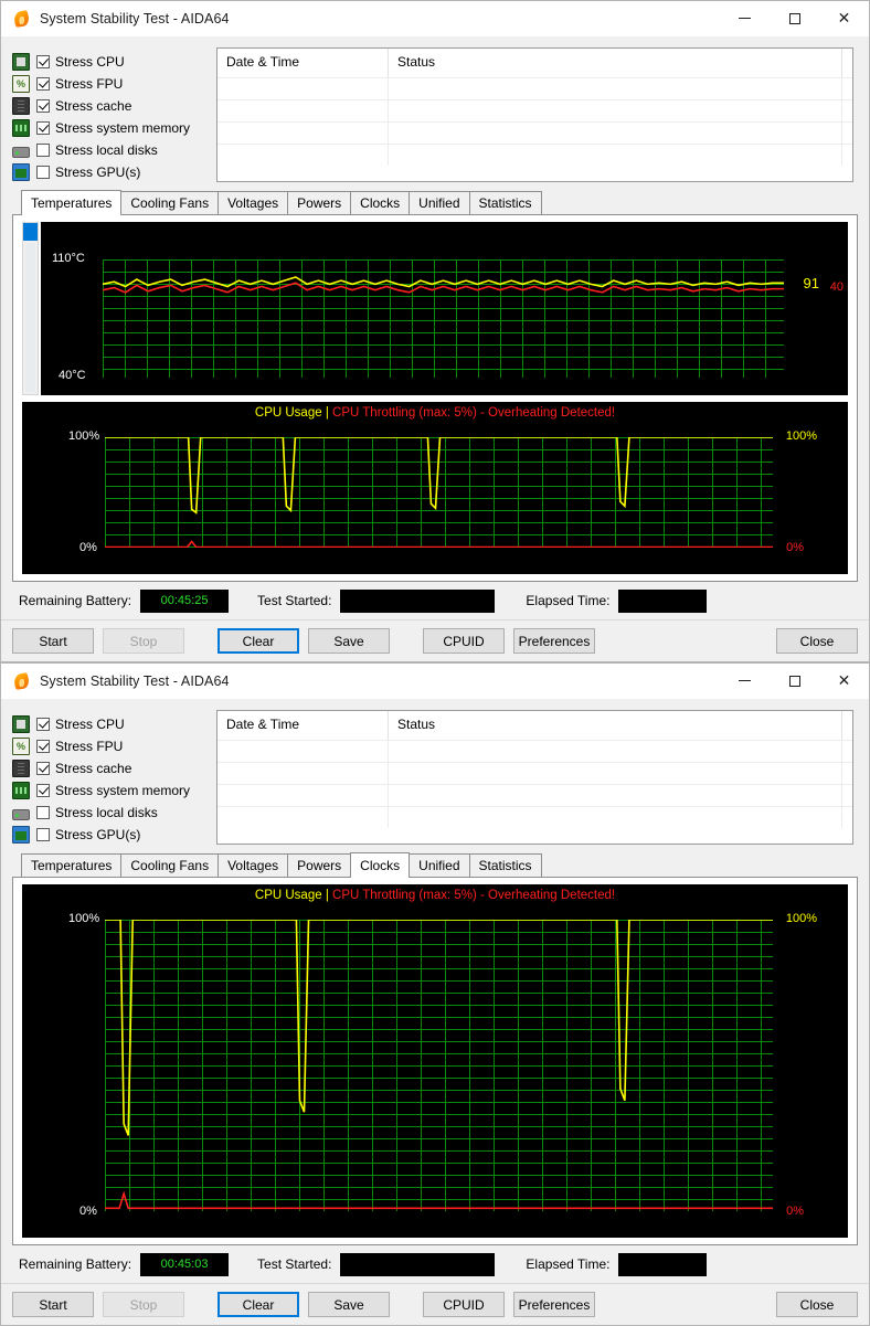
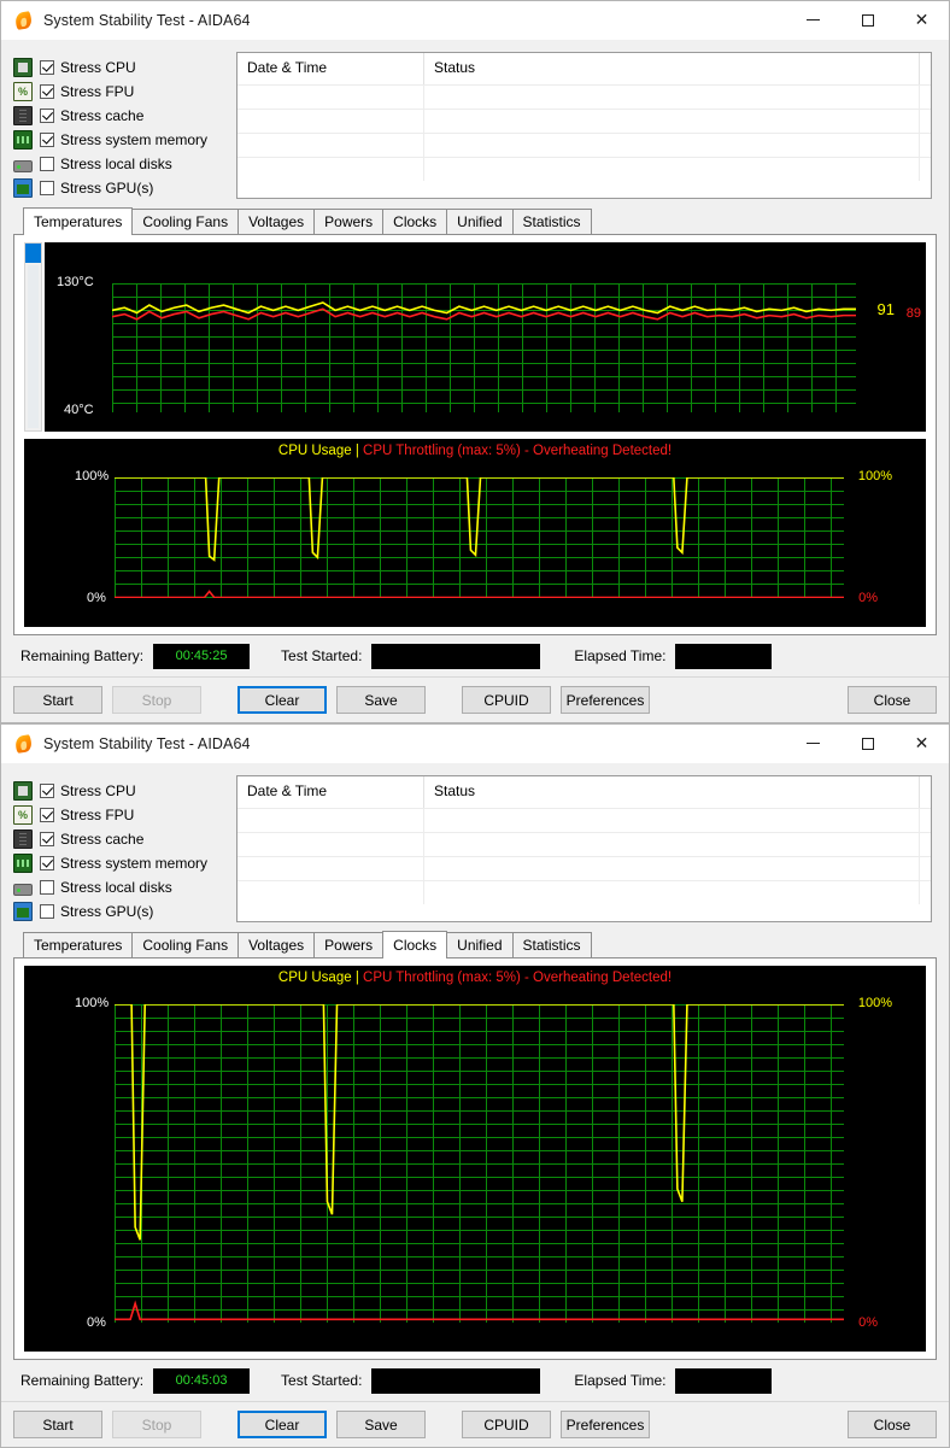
  System Stability Test - AIDA64
  ✕
  Stress CPU
  %
  Stress FPU
  Stress cache
  Stress system memory
  Stress local disks
  Stress GPU(s)
  Date & Time
  Status
  Temperatures
  Cooling Fans
  Voltages
  Powers
  Clocks
  Unified
  Statistics
- 110°C
+ 130°C
  40°C
  91
- 40
+ 89
  CPU Usage | CPU Throttling (max: 5%) - Overheating Detected!
  100%
  0%
  100%
  0%
  Remaining Battery:
  00:45:25
  Test Started:
  Elapsed Time:
  Start
  Stop
  Clear
  Save
  CPUID
  Preferences
  Close
  System Stability Test - AIDA64
  ✕
  Stress CPU
  %
  Stress FPU
  Stress cache
  Stress system memory
  Stress local disks
  Stress GPU(s)
  Date & Time
  Status
  Temperatures
  Cooling Fans
  Voltages
  Powers
  Clocks
  Unified
  Statistics
  CPU Usage | CPU Throttling (max: 5%) - Overheating Detected!
  100%
  0%
  100%
  0%
  Remaining Battery:
  00:45:03
  Test Started:
  Elapsed Time:
  Start
  Stop
  Clear
  Save
  CPUID
  Preferences
  Close
